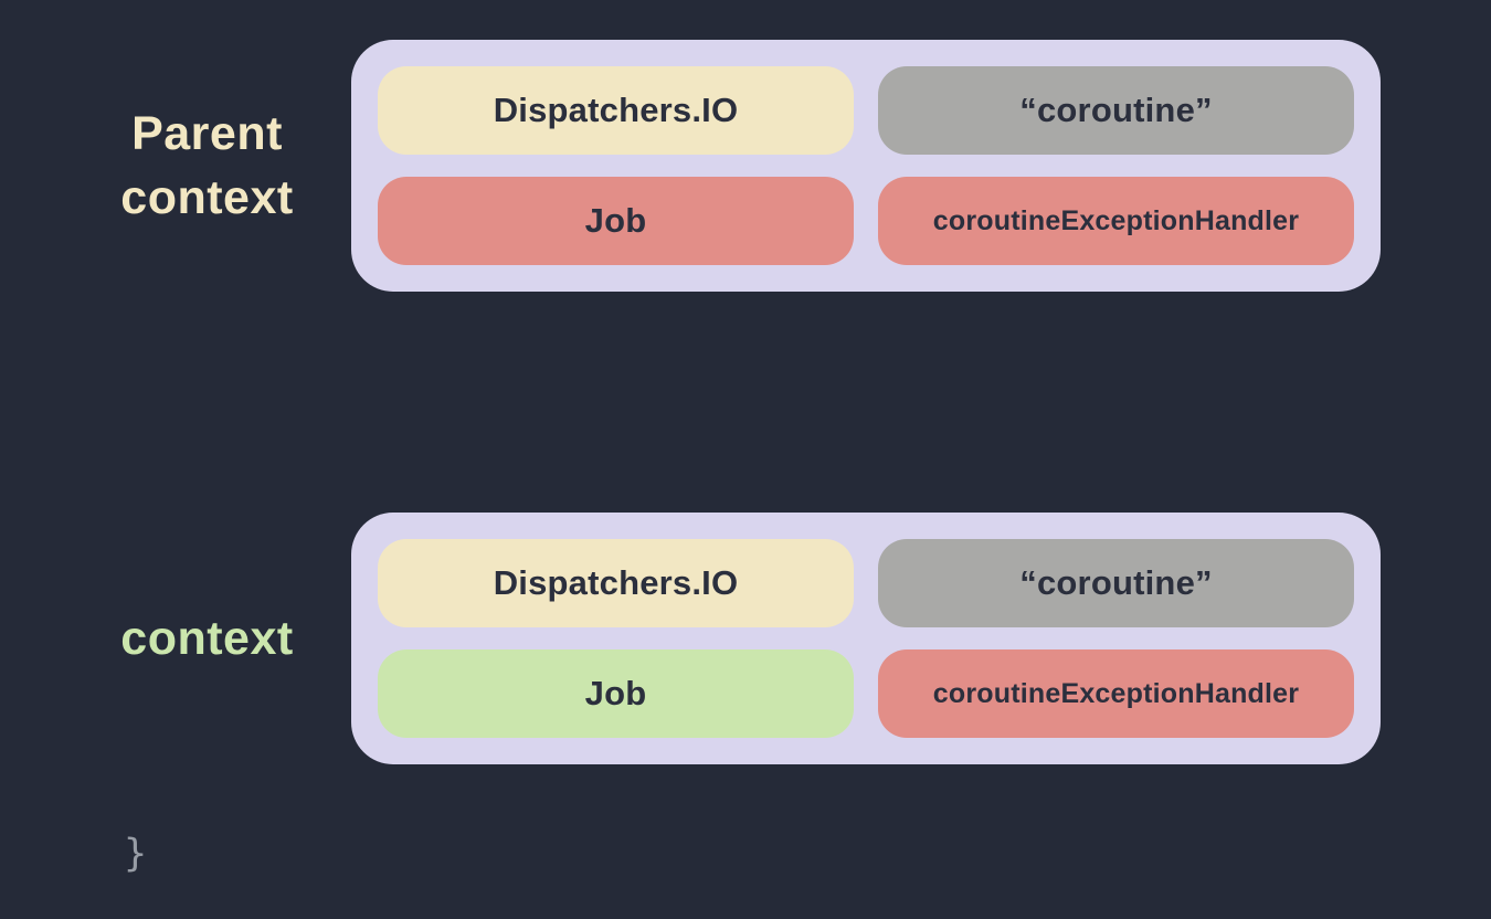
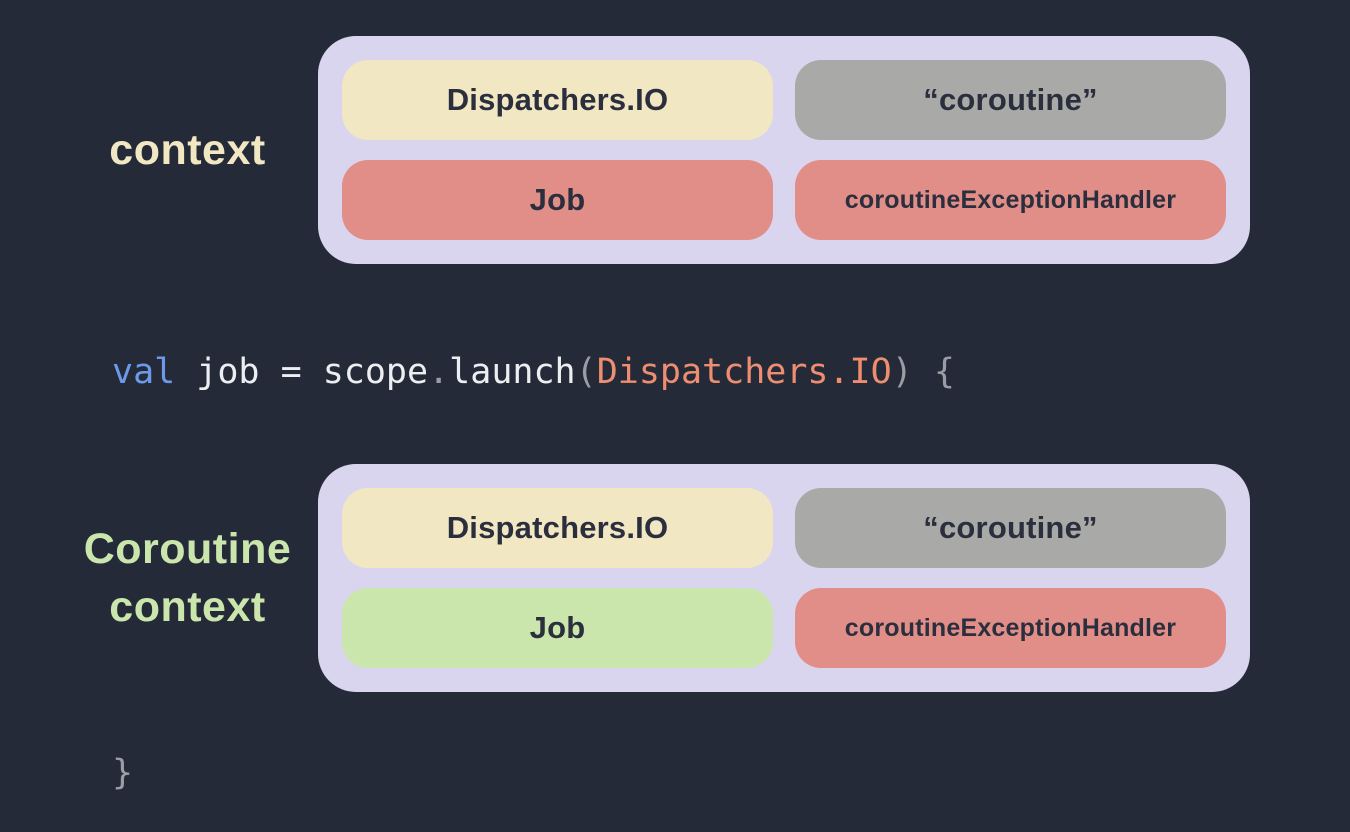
- Parent
  context
  Dispatchers.IO
  “coroutine”
  Job
  coroutineExceptionHandler
+ val job = scope.launch(Dispatchers.IO) {
+ Coroutine
  context
  Dispatchers.IO
  “coroutine”
  Job
  coroutineExceptionHandler
  }
